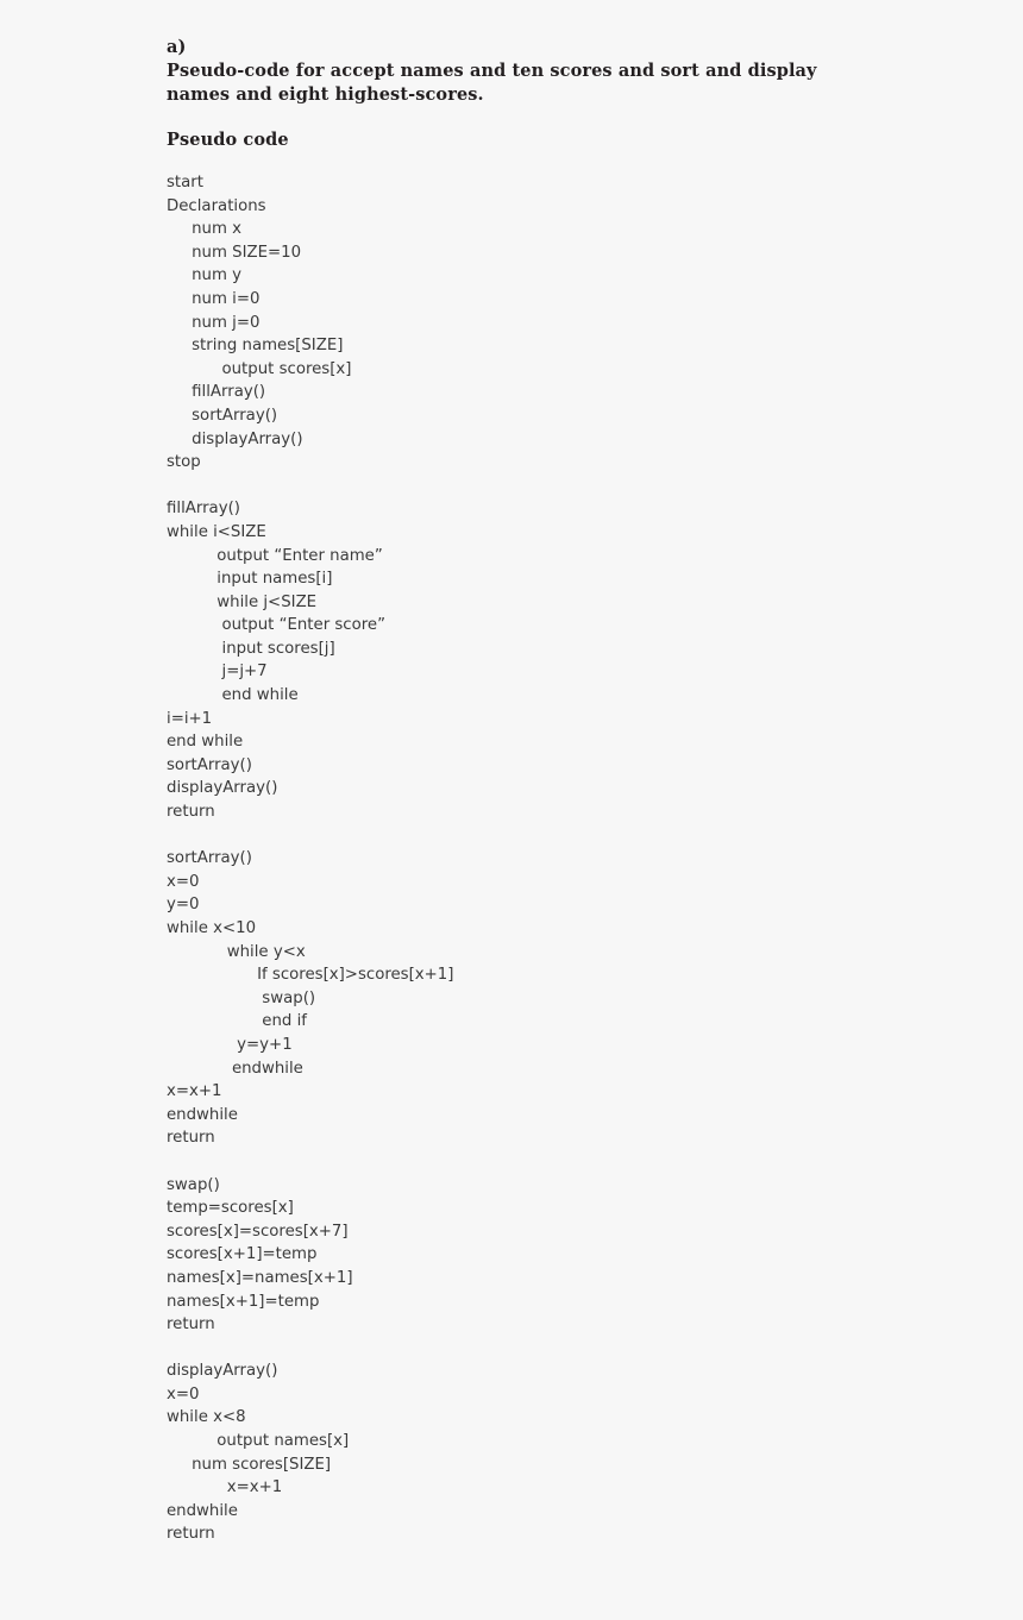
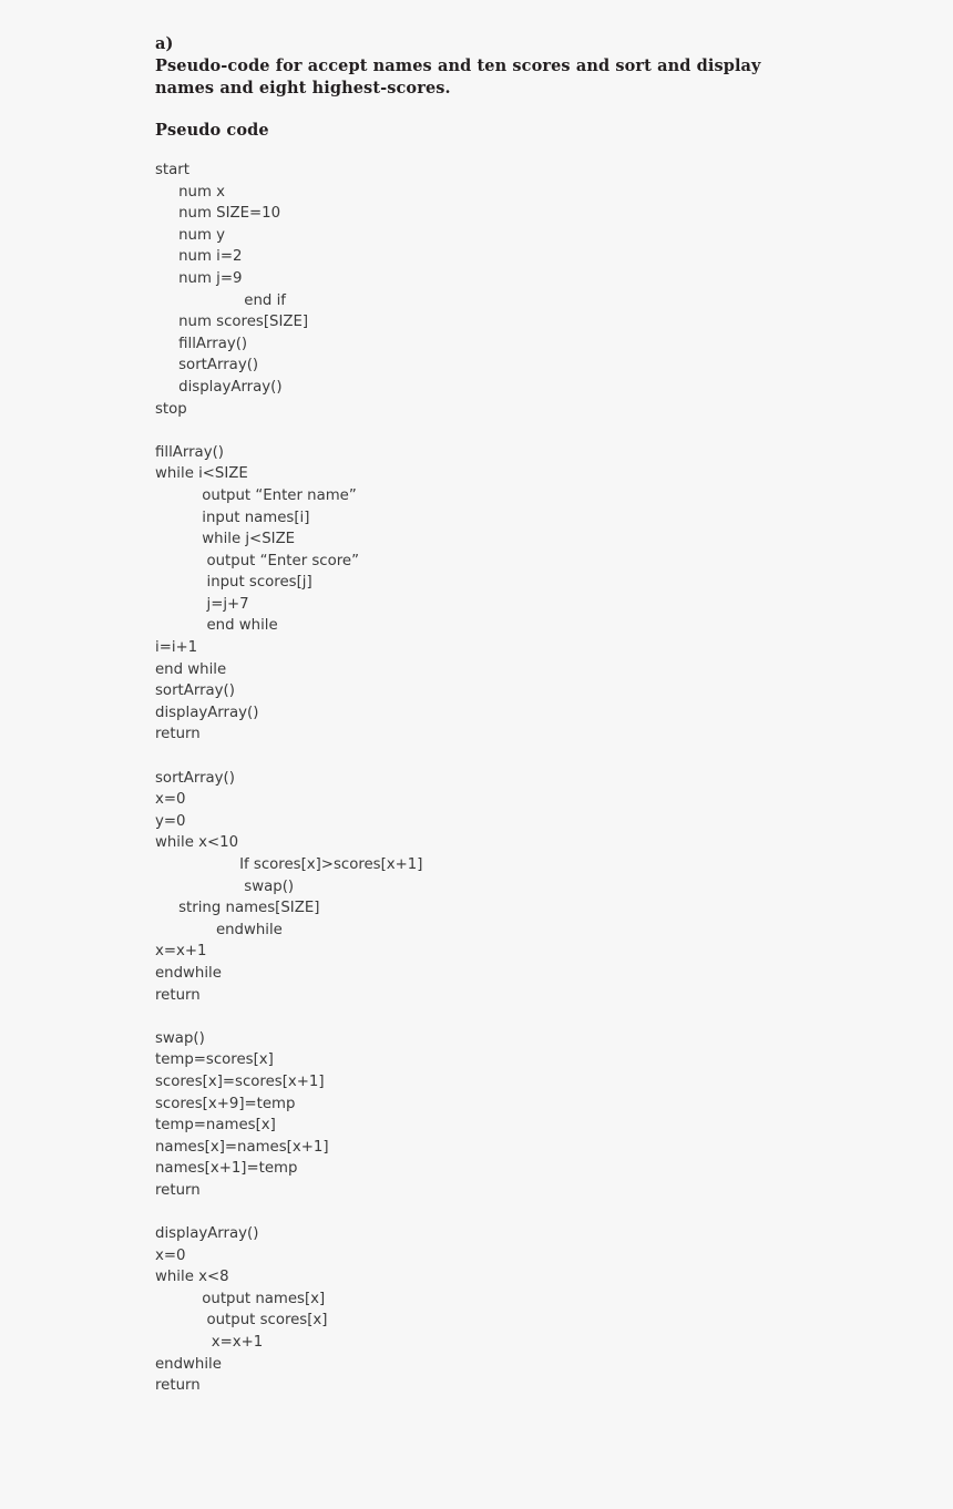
  a)
  Pseudo-code for accept names and ten scores and sort and display names and eight highest-scores.
  Pseudo code
  start
- Declarations
  num x
  num SIZE=10
  num y
- num i=0
+ num i=2
- num j=0
+ num j=9
- string names[SIZE]
+ end if
- output scores[x]
+ num scores[SIZE]
  fillArray()
  sortArray()
  displayArray()
  stop
  fillArray()
  while i<SIZE
  output “Enter name”
  input names[i]
  while j<SIZE
  output “Enter score”
  input scores[j]
  j=j+7
  end while
  i=i+1
  end while
  sortArray()
  displayArray()
  return
  sortArray()
  x=0
  y=0
  while x<10
- while y<x
  If scores[x]>scores[x+1]
  swap()
- end if
+ string names[SIZE]
- y=y+1
  endwhile
  x=x+1
  endwhile
  return
  swap()
  temp=scores[x]
- scores[x]=scores[x+7]
+ scores[x]=scores[x+1]
- scores[x+1]=temp
+ scores[x+9]=temp
+ temp=names[x]
  names[x]=names[x+1]
  names[x+1]=temp
  return
  displayArray()
  x=0
  while x<8
  output names[x]
- num scores[SIZE]
+ output scores[x]
  x=x+1
  endwhile
  return
